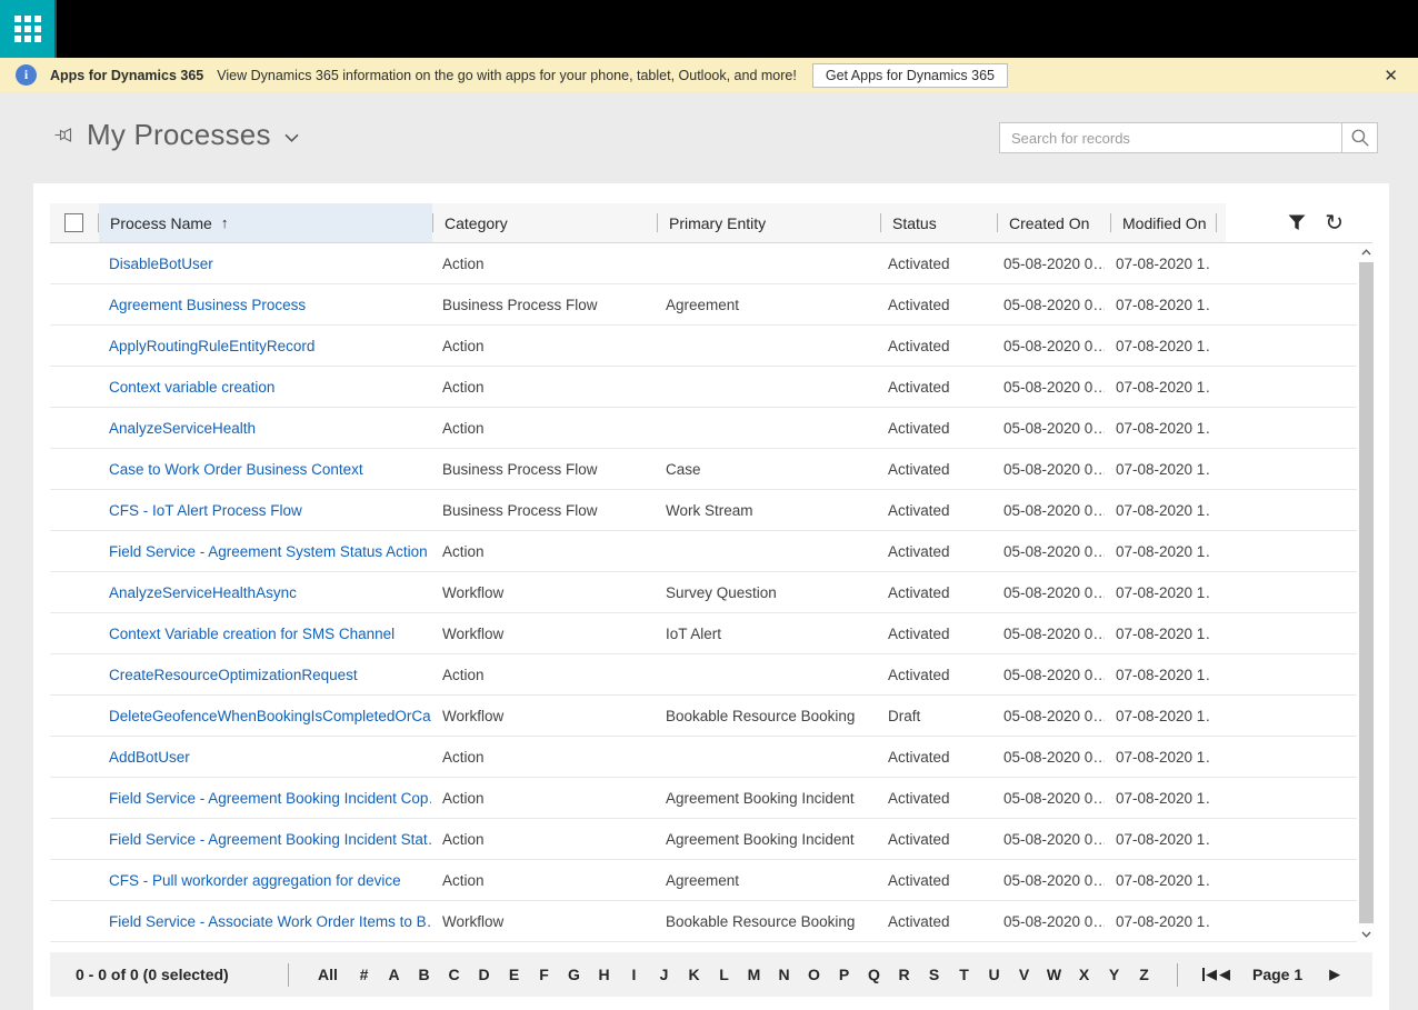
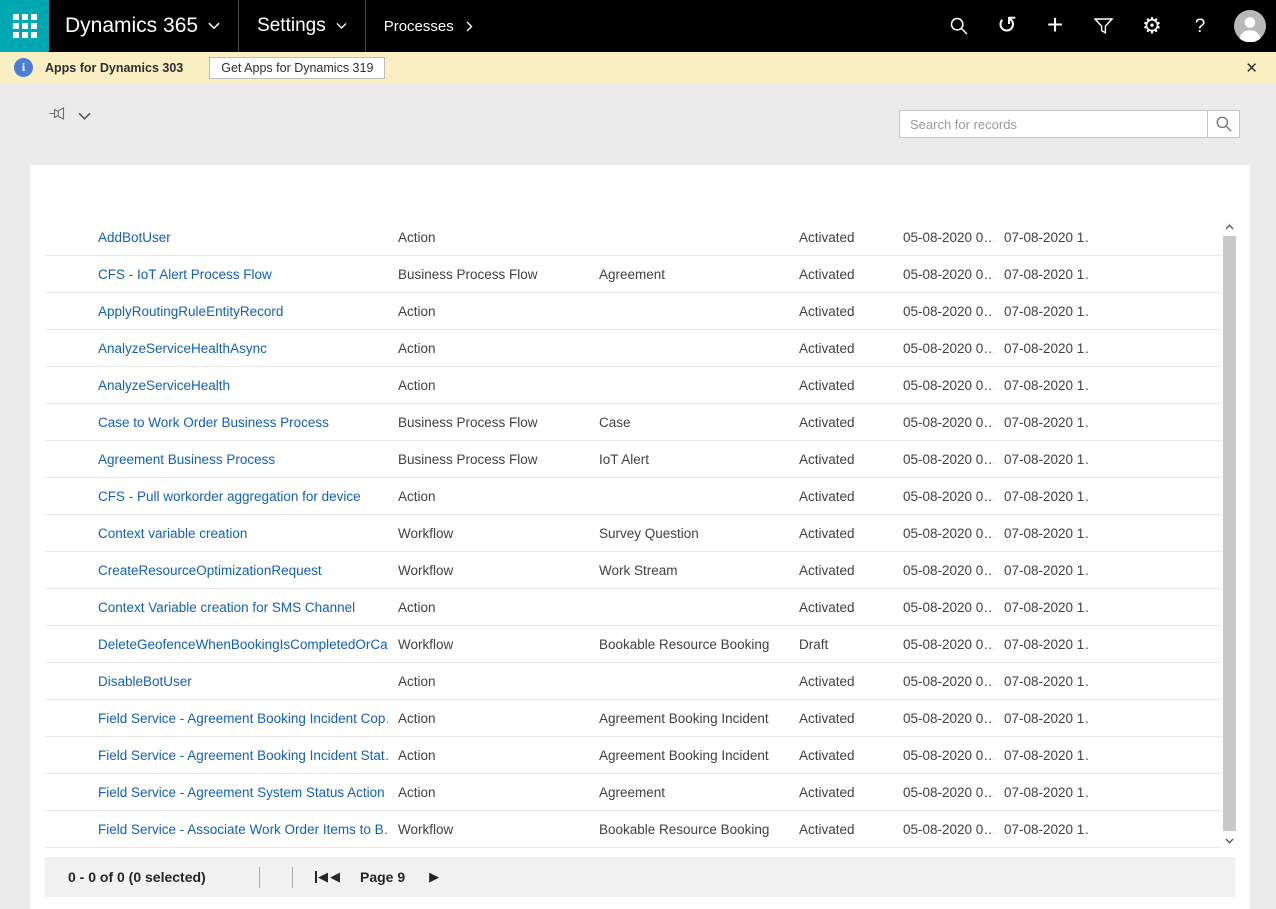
+ Dynamics 365
+ Settings
+ Processes
+ ↺
+ +
+ ⚙
+ ?
  i
- Apps for Dynamics 365
+ Apps for Dynamics 303
- View Dynamics 365 information on the go with apps for your phone, tablet, Outlook, and more!
- Get Apps for Dynamics 365
+ Get Apps for Dynamics 319
  ✕
- My Processes
  Search for records
- Process Name
- ↑
- Category
- Primary Entity
- Status
- Created On
- Modified On
- ↻
- DisableBotUser
+ AddBotUser
  Action
  Activated
  05-08-2020 0…
  07-08-2020 1
- Agreement Business Process
+ CFS - IoT Alert Process Flow
  Business Process Flow
  Agreement
  Activated
  05-08-2020 0…
  07-08-2020 1
  ApplyRoutingRuleEntityRecord
  Action
  Activated
  05-08-2020 0…
  07-08-2020 1
- Context variable creation
+ AnalyzeServiceHealthAsync
  Action
  Activated
  05-08-2020 0…
  07-08-2020 1
  AnalyzeServiceHealth
  Action
  Activated
  05-08-2020 0…
  07-08-2020 1
- Case to Work Order Business Context
+ Case to Work Order Business Process
  Business Process Flow
  Case
  Activated
  05-08-2020 0…
  07-08-2020 1
- CFS - IoT Alert Process Flow
+ Agreement Business Process
  Business Process Flow
- Work Stream
+ IoT Alert
  Activated
  05-08-2020 0…
  07-08-2020 1
- Field Service - Agreement System Status Action
+ CFS - Pull workorder aggregation for device
  Action
  Activated
  05-08-2020 0…
  07-08-2020 1
- AnalyzeServiceHealthAsync
+ Context variable creation
  Workflow
  Survey Question
  Activated
  05-08-2020 0…
  07-08-2020 1
- Context Variable creation for SMS Channel
+ CreateResourceOptimizationRequest
  Workflow
- IoT Alert
+ Work Stream
  Activated
  05-08-2020 0…
  07-08-2020 1
- CreateResourceOptimizationRequest
+ Context Variable creation for SMS Channel
  Action
  Activated
  05-08-2020 0…
  07-08-2020 1
  DeleteGeofenceWhenBookingIsCompletedOrCa
  Workflow
  Bookable Resource Booking
  Draft
  05-08-2020 0…
  07-08-2020 1
- AddBotUser
+ DisableBotUser
  Action
  Activated
  05-08-2020 0…
  07-08-2020 1
  Field Service - Agreement Booking Incident Cop
  Action
  Agreement Booking Incident
  Activated
  05-08-2020 0…
  07-08-2020 1
  Field Service - Agreement Booking Incident Stat
  Action
  Agreement Booking Incident
  Activated
  05-08-2020 0…
  07-08-2020 1
- CFS - Pull workorder aggregation for device
+ Field Service - Agreement System Status Action
  Action
  Agreement
  Activated
  05-08-2020 0…
  07-08-2020 1
  Field Service - Associate Work Order Items to B
  Workflow
  Bookable Resource Booking
  Activated
  05-08-2020 0…
  07-08-2020 1
  0 - 0 of 0 (0 selected)
- All
- #
- A
- B
- C
- D
- E
- F
- G
- H
- I
- J
- K
- L
- M
- N
- O
- P
- Q
- R
- S
- T
- U
- V
- W
- X
- Y
- Z
  ◀
  ◀
- Page 1
+ Page 9
  ▶
